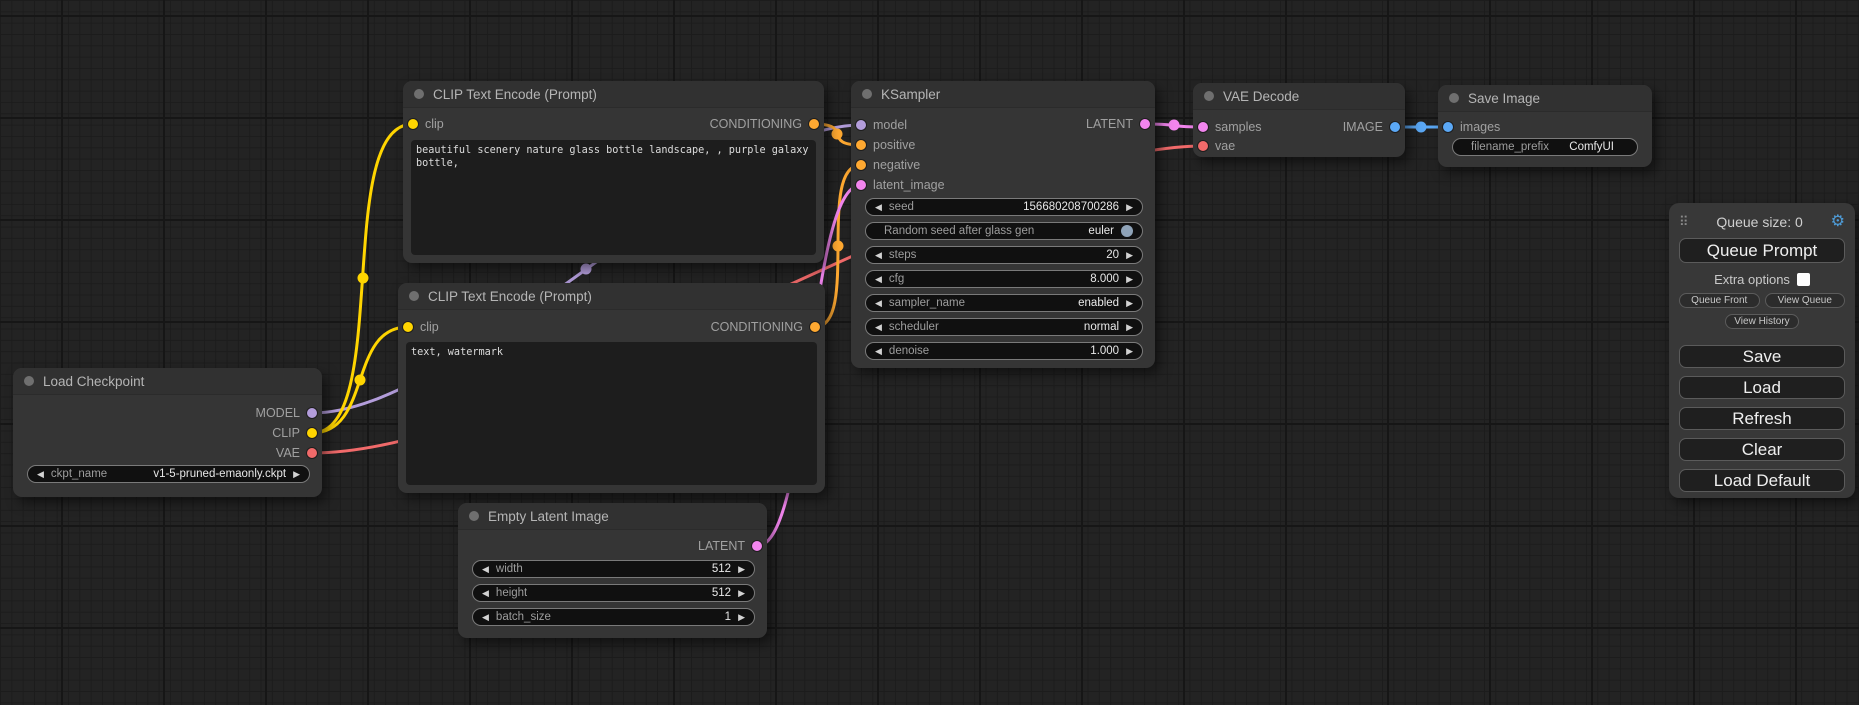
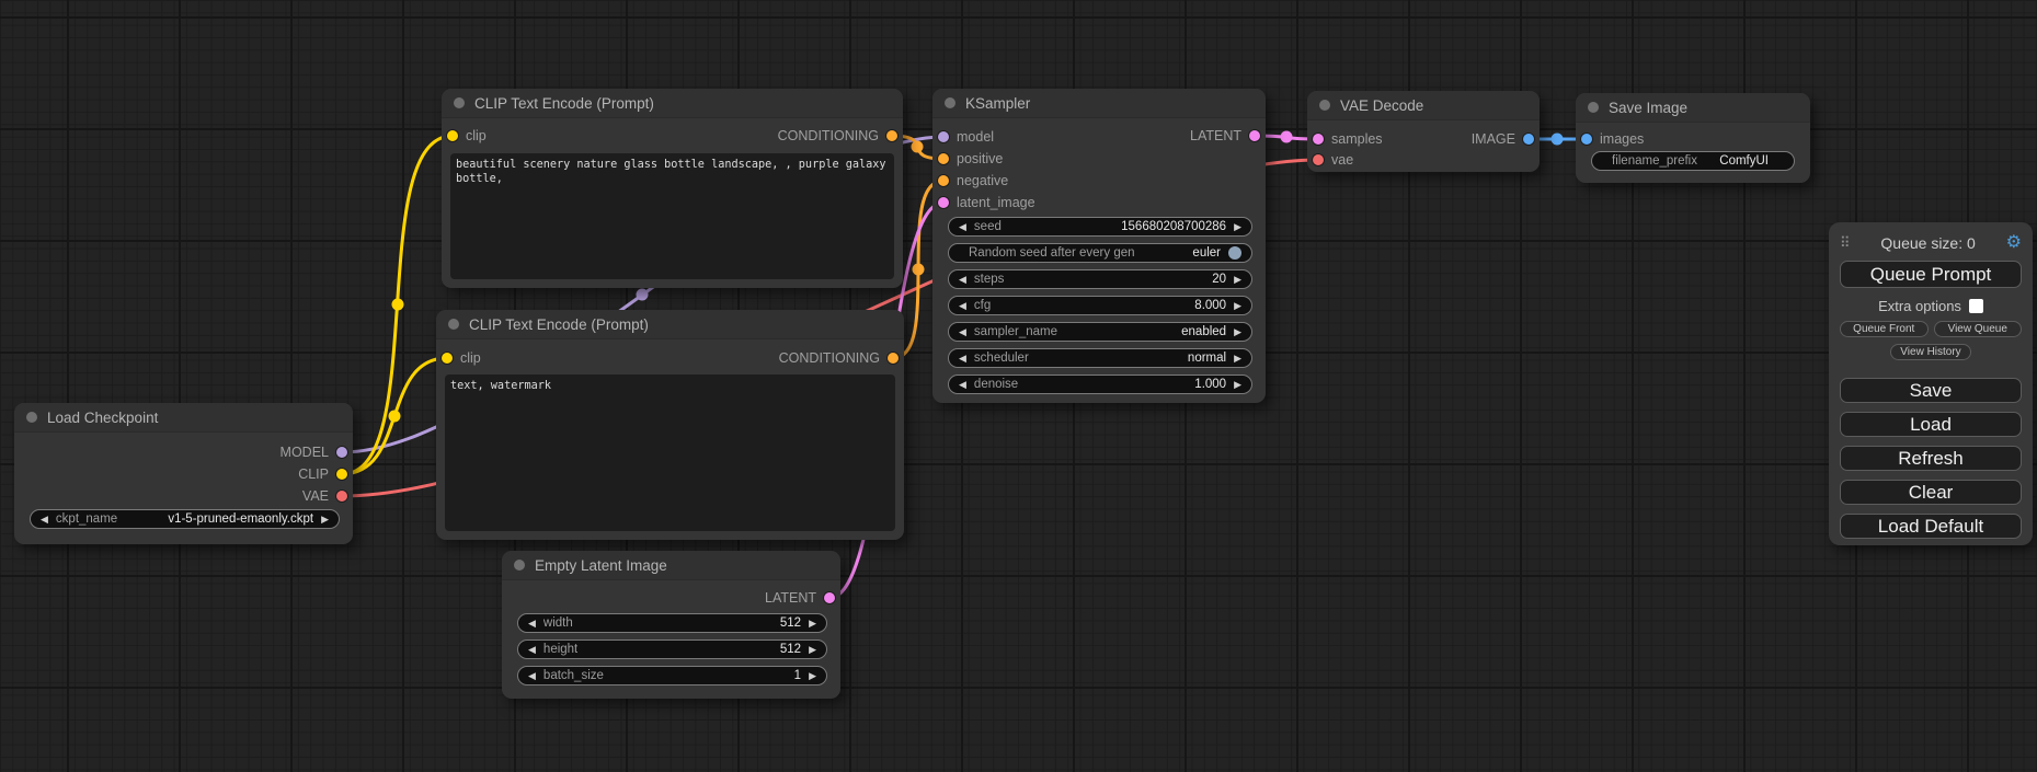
  Load Checkpoint
  MODEL
  CLIP
  VAE
  ◀
  ckpt_name
  v1-5-pruned-emaonly.ckpt
  ▶
  CLIP Text Encode (Prompt)
  clip
  CONDITIONING
  beautiful scenery nature glass bottle landscape, , purple galaxy bottle,
  CLIP Text Encode (Prompt)
  clip
  CONDITIONING
  text, watermark
  KSampler
  model
  positive
  negative
  latent_image
  LATENT
  ◀
  seed
  156680208700286
  ▶
- Random seed after glass gen
+ Random seed after every gen
  euler
  ◀
  steps
  20
  ▶
  ◀
  cfg
  8.000
  ▶
  ◀
  sampler_name
  enabled
  ▶
  ◀
  scheduler
  normal
  ▶
  ◀
  denoise
  1.000
  ▶
  VAE Decode
  samples
  IMAGE
  vae
  Save Image
  images
  filename_prefix
  ComfyUI
  Empty Latent Image
  LATENT
  ◀
  width
  512
  ▶
  ◀
  height
  512
  ▶
  ◀
  batch_size
  1
  ▶
  ⠿
  Queue size: 0
  ⚙
  Queue Prompt
  Extra options
  Queue Front
  View Queue
  View History
  Save
  Load
  Refresh
  Clear
  Load Default
